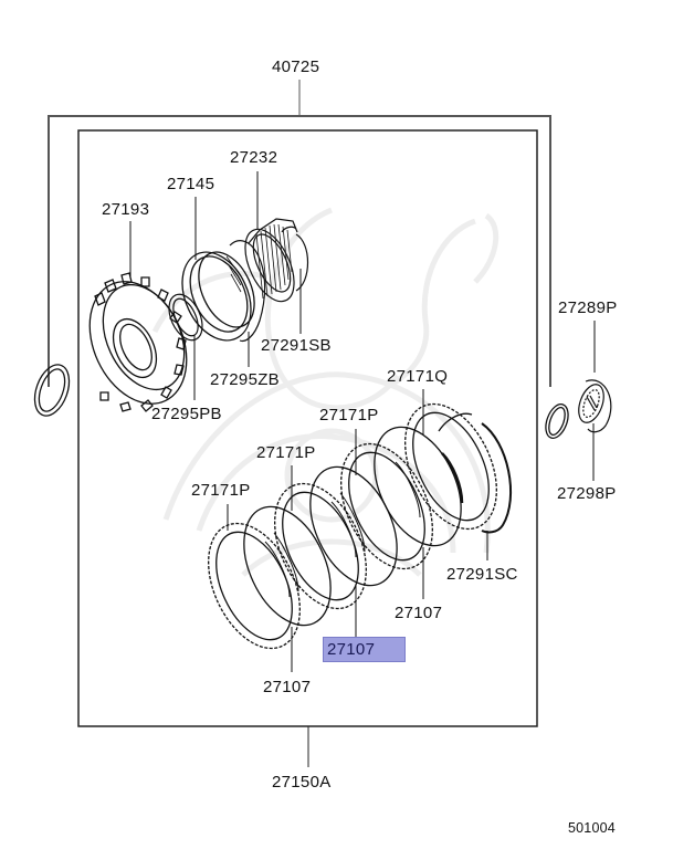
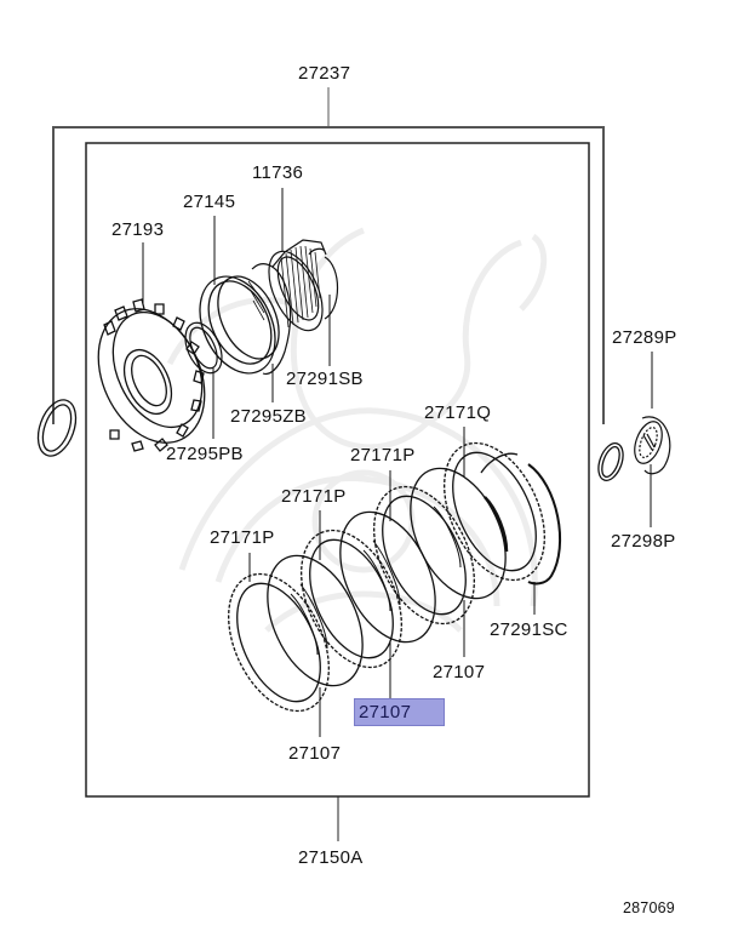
- 40725
+ 27237
- 27232
+ 11736
  27145
  27193
  27291SB
  27295ZB
  27295PB
  27289P
  27171Q
  27298P
  27171P
  27171P
  27171P
  27291SC
  27107
  27107
  27107
  27150A
- 501004
+ 287069
